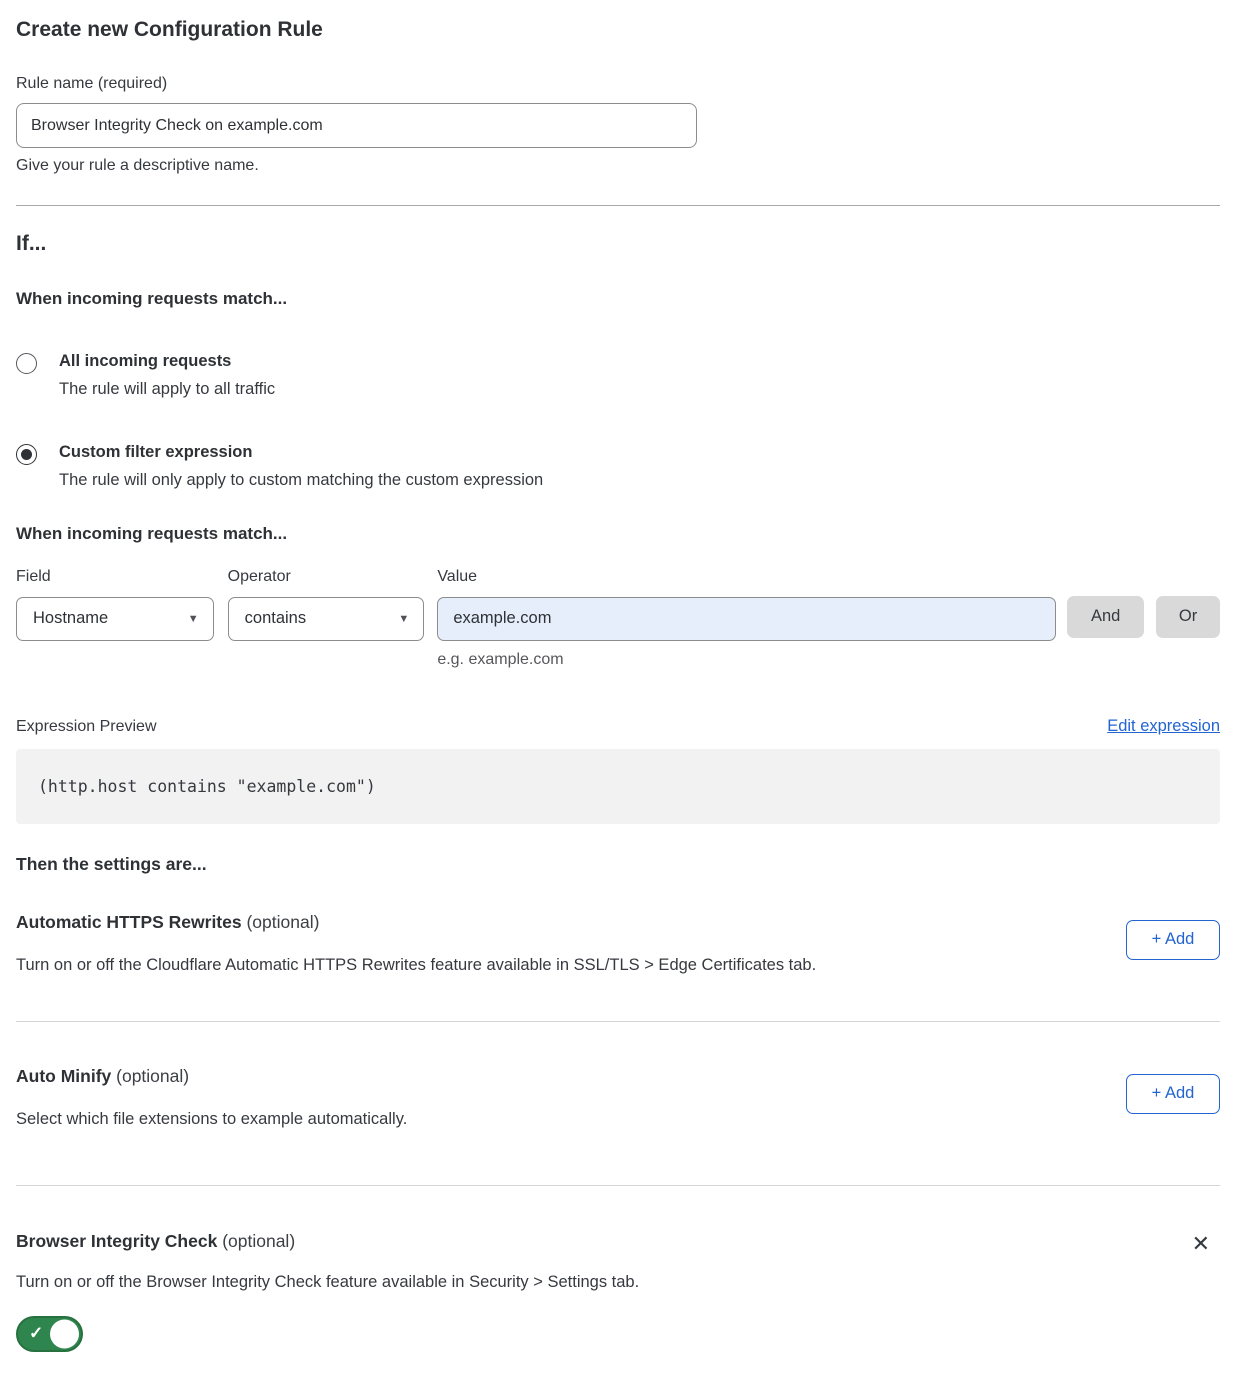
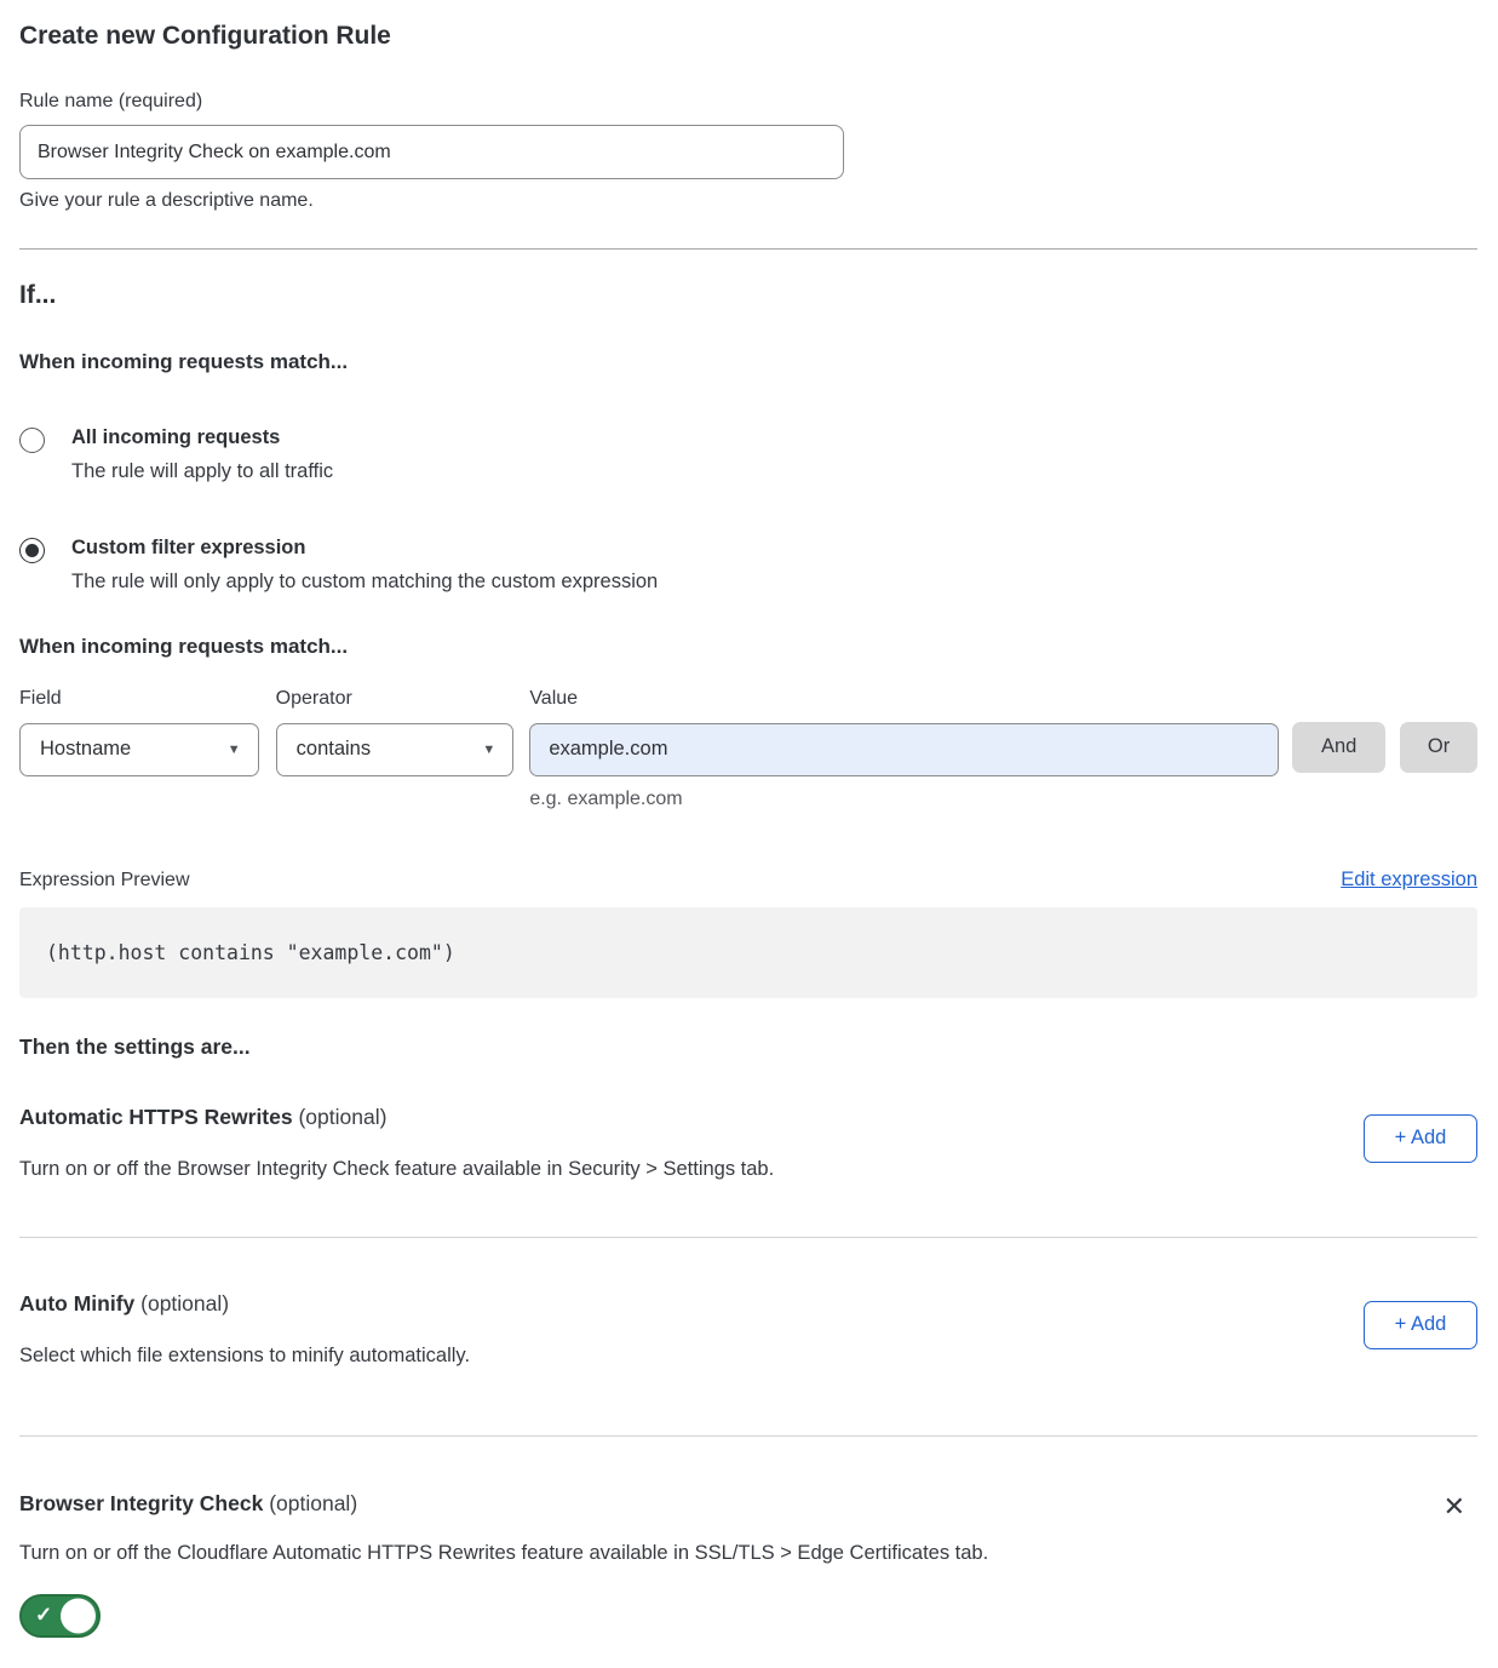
  Create new Configuration Rule
  Rule name (required)
  Browser Integrity Check on example.com
  Give your rule a descriptive name.
  If...
  When incoming requests match...
  All incoming requests
  The rule will apply to all traffic
  Custom filter expression
  The rule will only apply to custom matching the custom expression
  When incoming requests match...
  Field
  Hostname
  ▼
  Operator
  contains
  ▼
  Value
  example.com
  e.g. example.com
  And
  Or
  Expression Preview
  Edit expression
  (http.host contains "example.com")
  Then the settings are...
  Automatic HTTPS Rewrites (optional)
- Turn on or off the Cloudflare Automatic HTTPS Rewrites feature available in SSL/TLS > Edge Certificates tab.
+ Turn on or off the Browser Integrity Check feature available in Security > Settings tab.
  + Add
  Auto Minify (optional)
- Select which file extensions to example automatically.
+ Select which file extensions to minify automatically.
  + Add
  Browser Integrity Check (optional)
- Turn on or off the Browser Integrity Check feature available in Security > Settings tab.
+ Turn on or off the Cloudflare Automatic HTTPS Rewrites feature available in SSL/TLS > Edge Certificates tab.
  ✓
  ✕
